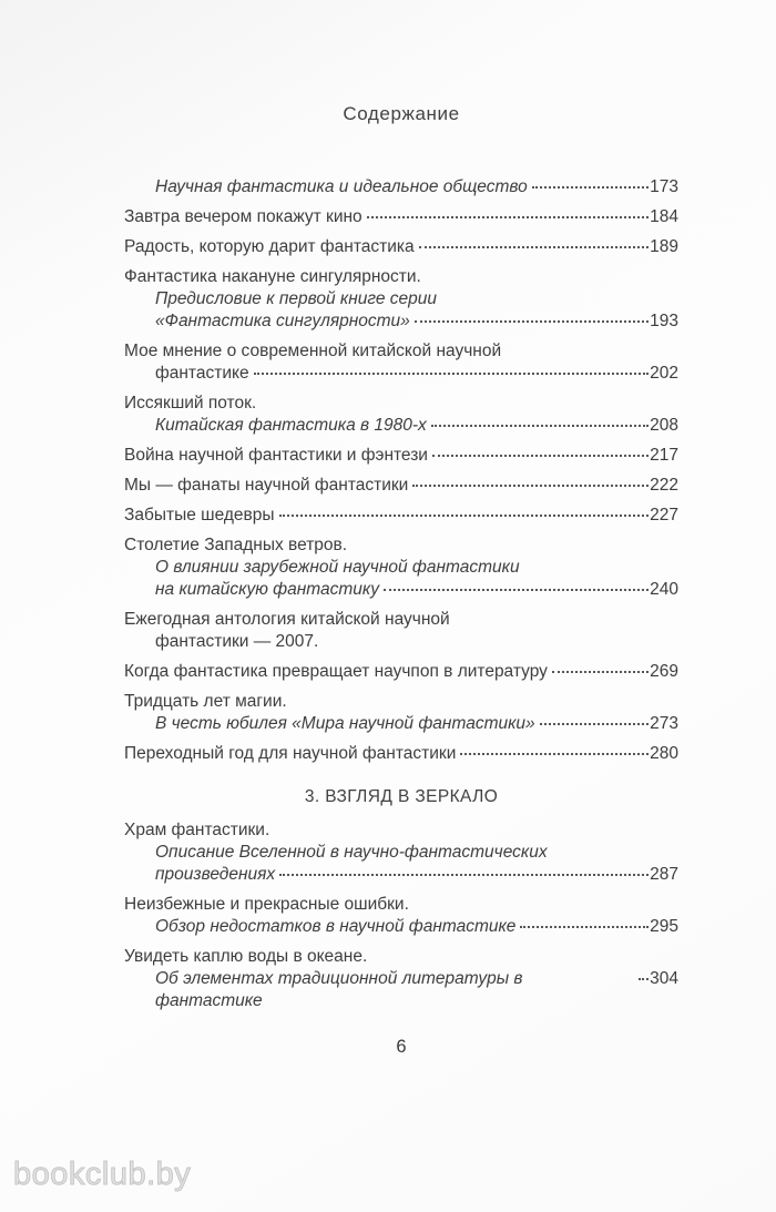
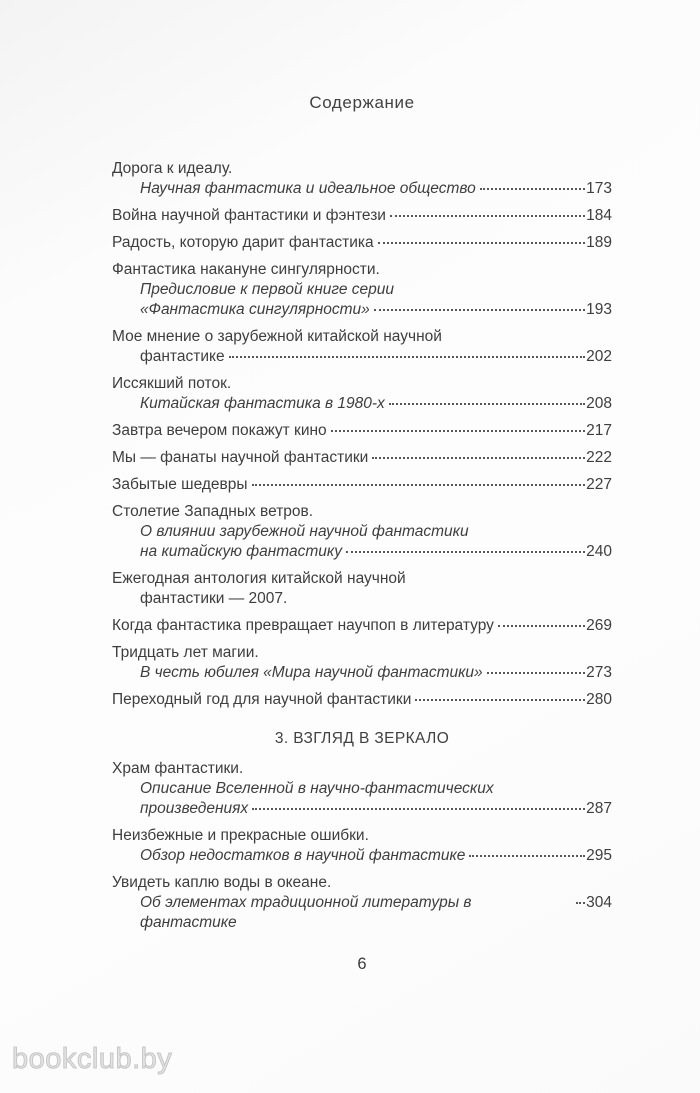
  Содержание
+ Дорога к идеалу.
  Научная фантастика и идеальное общество
  173
- Завтра вечером покажут кино
+ Война научной фантастики и фэнтези
  184
  Радость, которую дарит фантастика
  189
  Фантастика накануне сингулярности.
  Предисловие к первой книге серии
  «Фантастика сингулярности»
  193
- Мое мнение о современной китайской научной
+ Мое мнение о зарубежной китайской научной
  фантастике
  202
  Иссякший поток.
  Китайская фантастика в 1980-х
  208
- Война научной фантастики и фэнтези
+ Завтра вечером покажут кино
  217
  Мы — фанаты научной фантастики
  222
  Забытые шедевры
  227
  Столетие Западных ветров.
  О влиянии зарубежной научной фантастики
  на китайскую фантастику
  240
  Ежегодная антология китайской научной
  фантастики — 2007.
  Когда фантастика превращает научпоп в литературу
  269
  Тридцать лет магии.
  В честь юбилея «Мира научной фантастики»
  273
  Переходный год для научной фантастики
  280
  3. ВЗГЛЯД В ЗЕРКАЛО
  Храм фантастики.
  Описание Вселенной в научно-фантастических
  произведениях
  287
  Неизбежные и прекрасные ошибки.
  Обзор недостатков в научной фантастике
  295
  Увидеть каплю воды в океане.
  Об элементах традиционной литературы в фантастике
  304
  6
  bookclub.by
